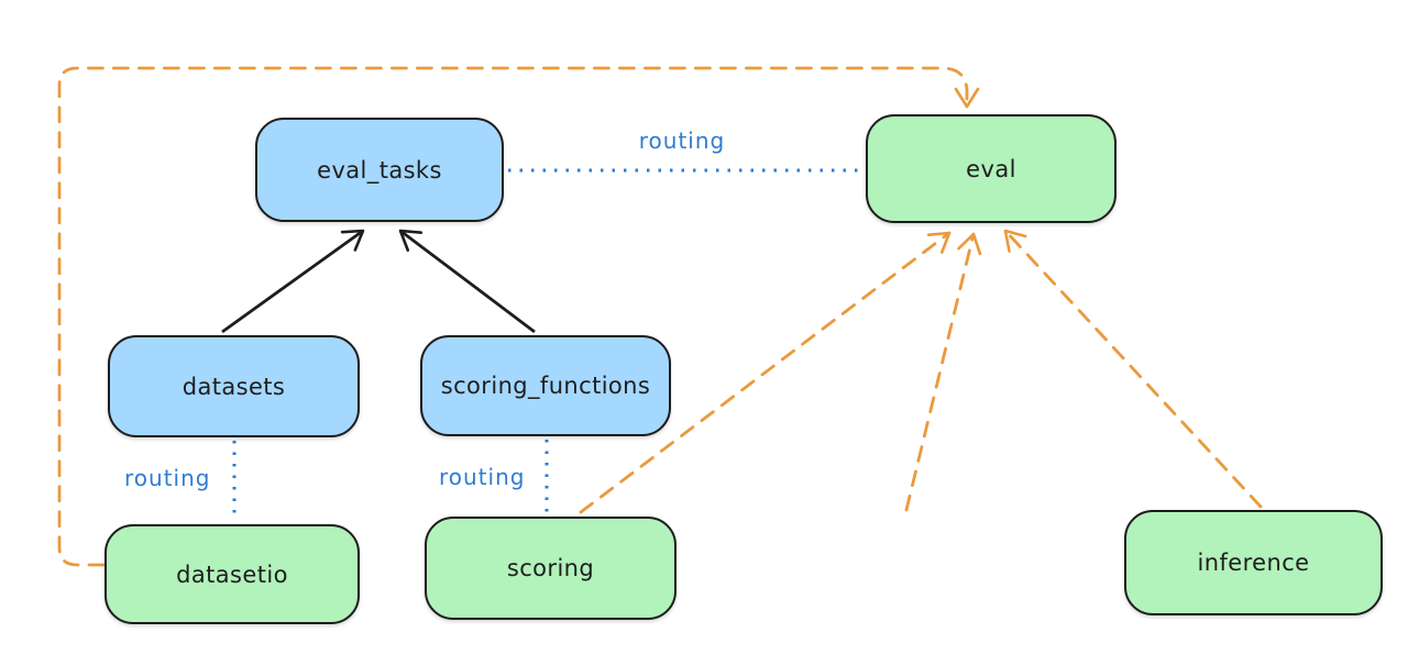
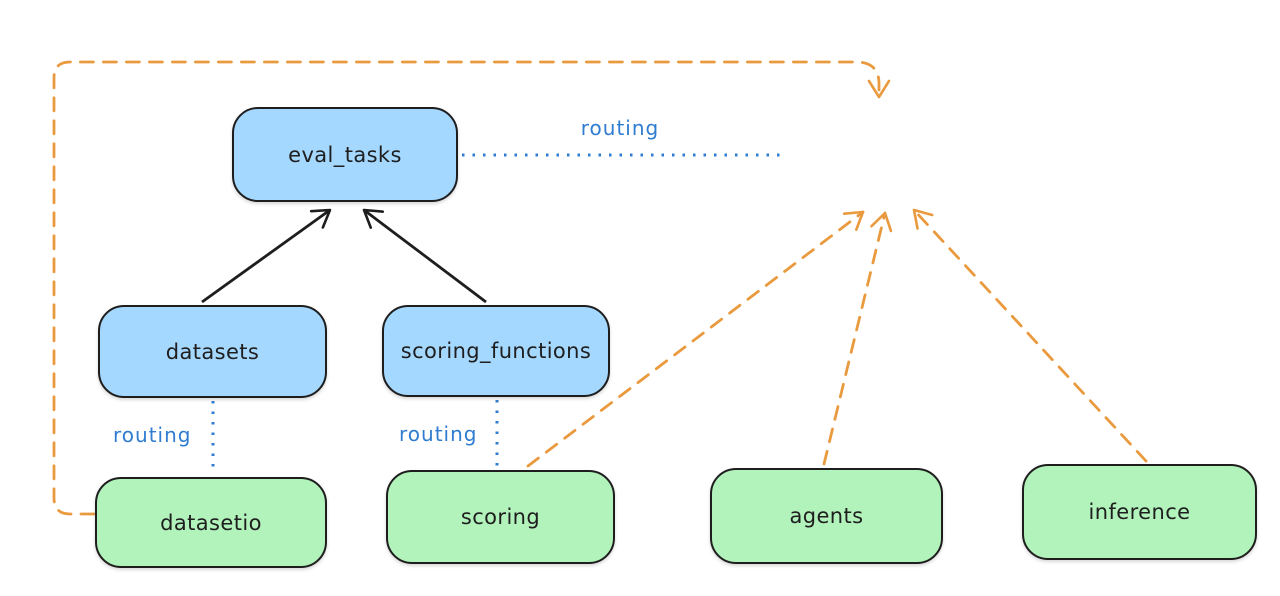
  eval_tasks
- eval
  datasets
  scoring_functions
  datasetio
  scoring
+ agents
  inference
  routing
  routing
  routing
